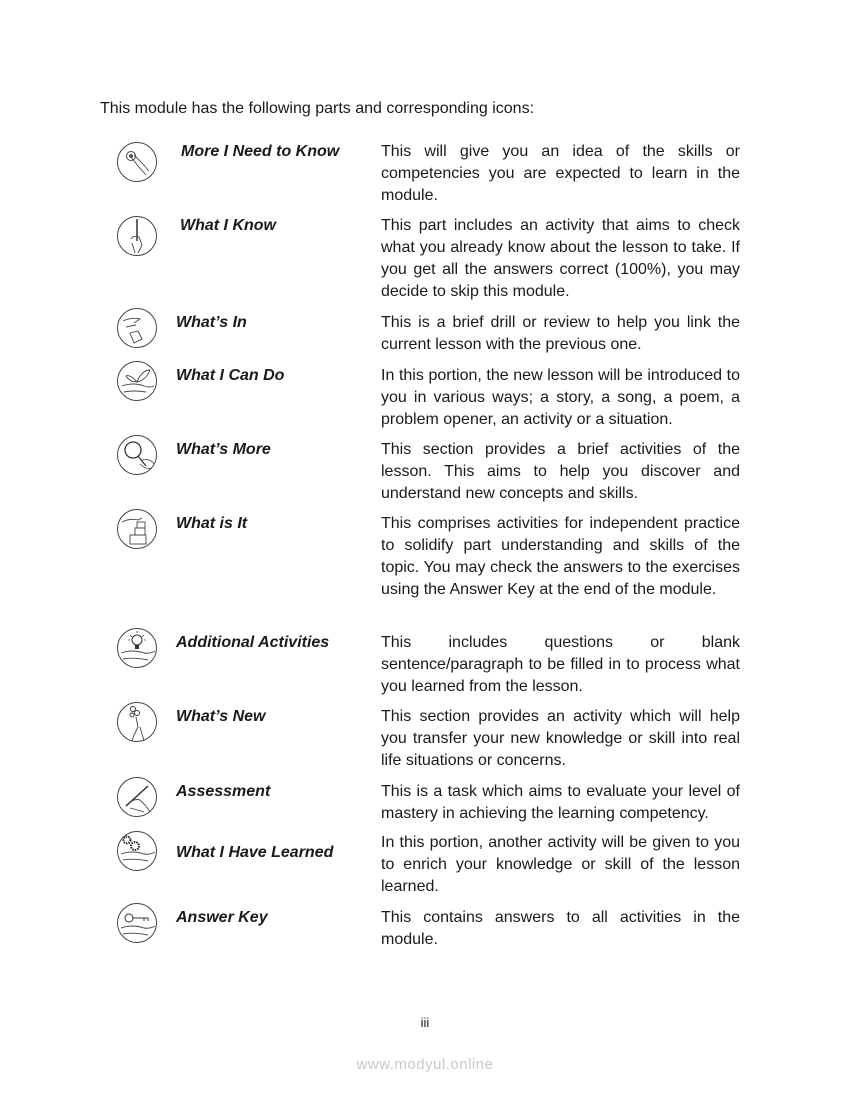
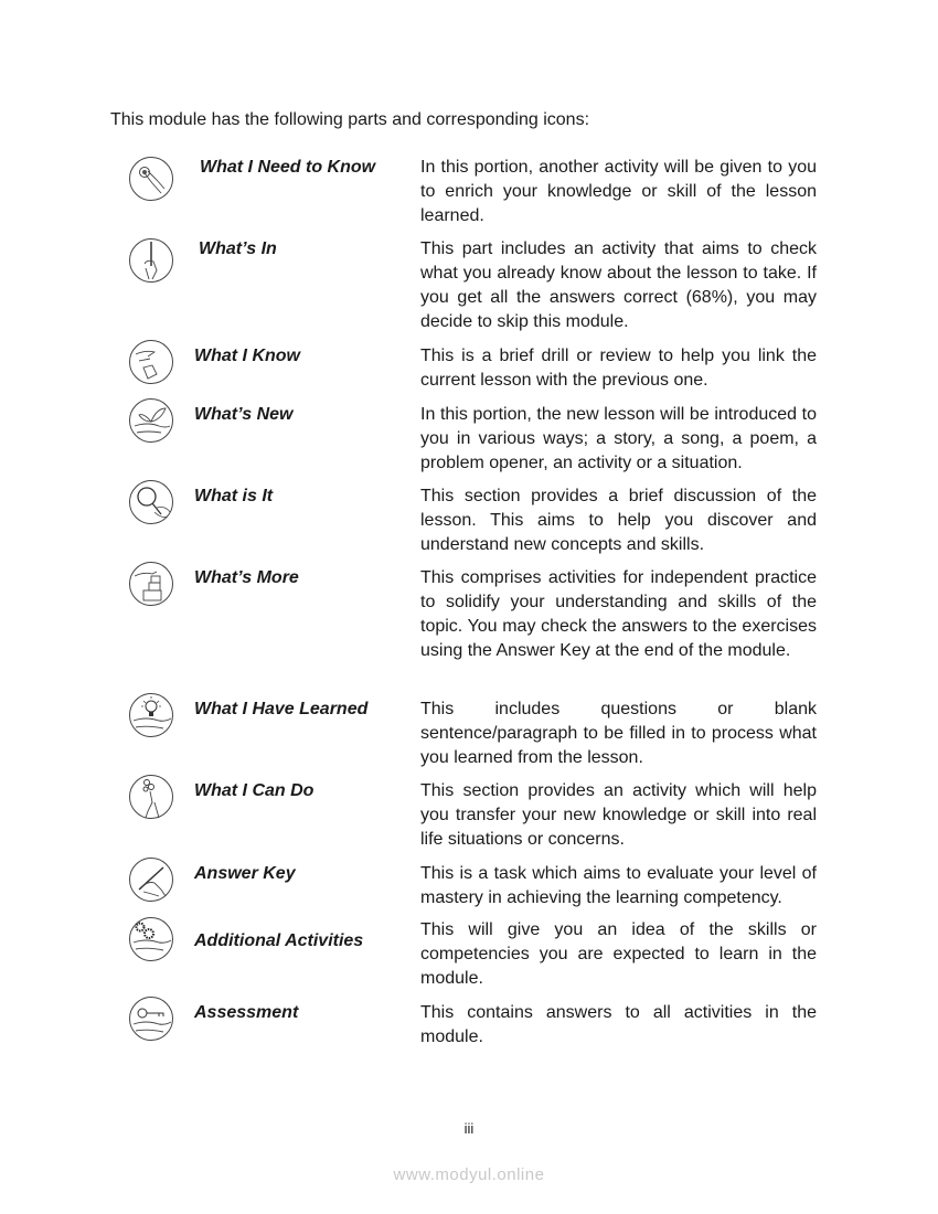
  This module has the following parts and corresponding icons:
- More I Need to Know
+ What I Need to Know
- This will give you an idea of the skills or competencies you are expected to learn in the module.
+ In this portion, another activity will be given to you to enrich your knowledge or skill of the lesson learned.
- What I Know
+ What’s In
- This part includes an activity that aims to check what you already know about the lesson to take. If you get all the answers correct (100%), you may decide to skip this module.
+ This part includes an activity that aims to check what you already know about the lesson to take. If you get all the answers correct (68%), you may decide to skip this module.
- What’s In
+ What I Know
  This is a brief drill or review to help you link the current lesson with the previous one.
- What I Can Do
+ What’s New
  In this portion, the new lesson will be introduced to you in various ways; a story, a song, a poem, a problem opener, an activity or a situation.
- What’s More
+ What is It
- This section provides a brief activities of the lesson. This aims to help you discover and understand new concepts and skills.
+ This section provides a brief discussion of the lesson. This aims to help you discover and understand new concepts and skills.
- What is It
+ What’s More
- This comprises activities for independent practice to solidify part understanding and skills of the topic. You may check the answers to the exercises using the Answer Key at the end of the module.
+ This comprises activities for independent practice to solidify your understanding and skills of the topic. You may check the answers to the exercises using the Answer Key at the end of the module.
- Additional Activities
+ What I Have Learned
  This includes questions or blank sentence/paragraph to be filled in to process what you learned from the lesson.
- What’s New
+ What I Can Do
  This section provides an activity which will help you transfer your new knowledge or skill into real life situations or concerns.
- Assessment
+ Answer Key
  This is a task which aims to evaluate your level of mastery in achieving the learning competency.
- What I Have Learned
+ Additional Activities
- In this portion, another activity will be given to you to enrich your knowledge or skill of the lesson learned.
+ This will give you an idea of the skills or competencies you are expected to learn in the module.
- Answer Key
+ Assessment
  This contains answers to all activities in the module.
  iii
  www.modyul.online
